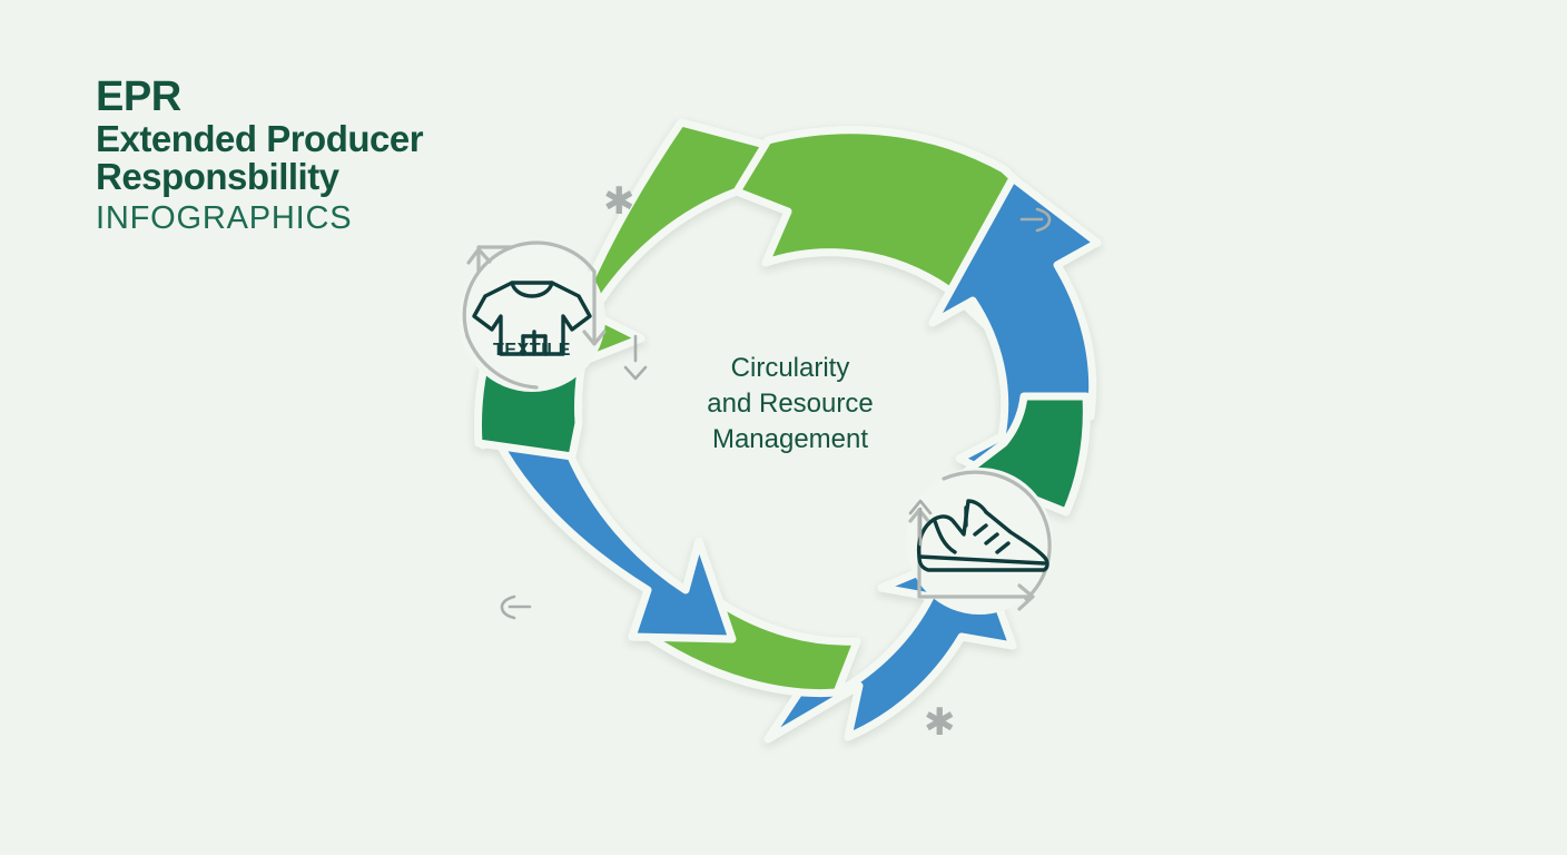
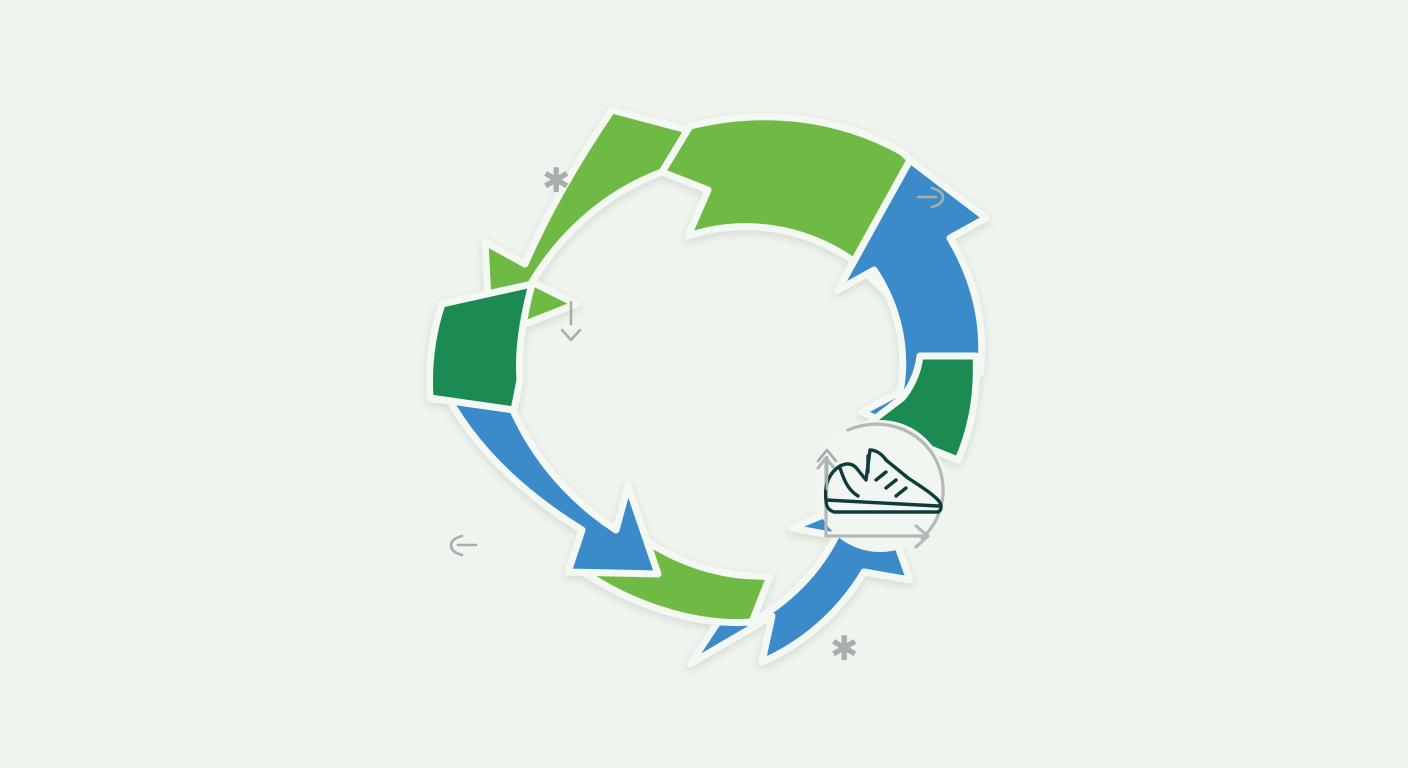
- EPR
- Extended Producer
- Responsbillity
- INFOGRAPHICS
- Circularity
- and Resource
- Management
- TEXTILE
  ✱
  ✱
